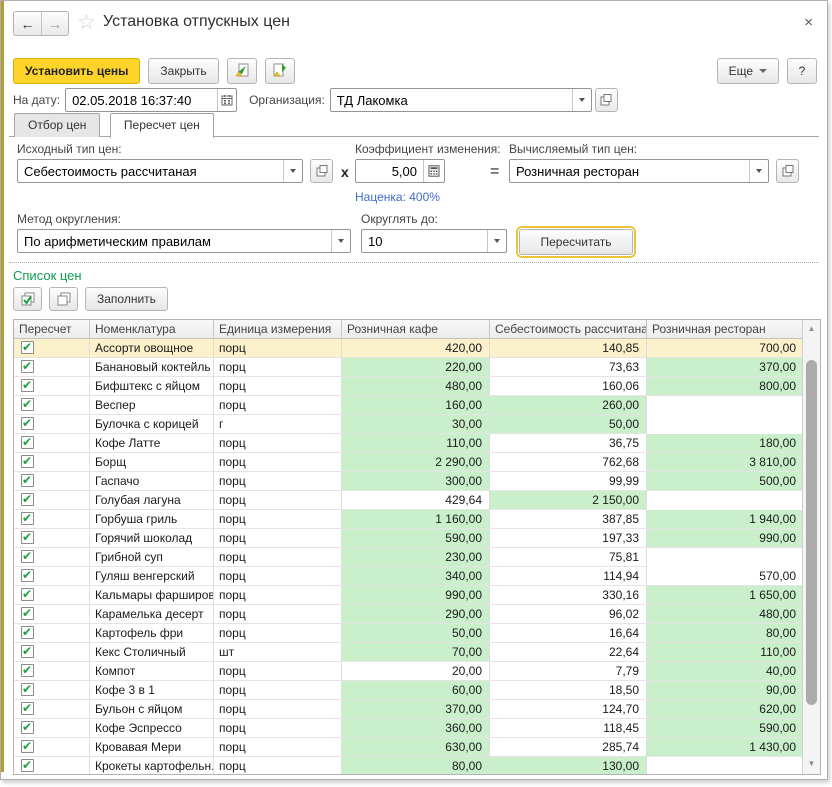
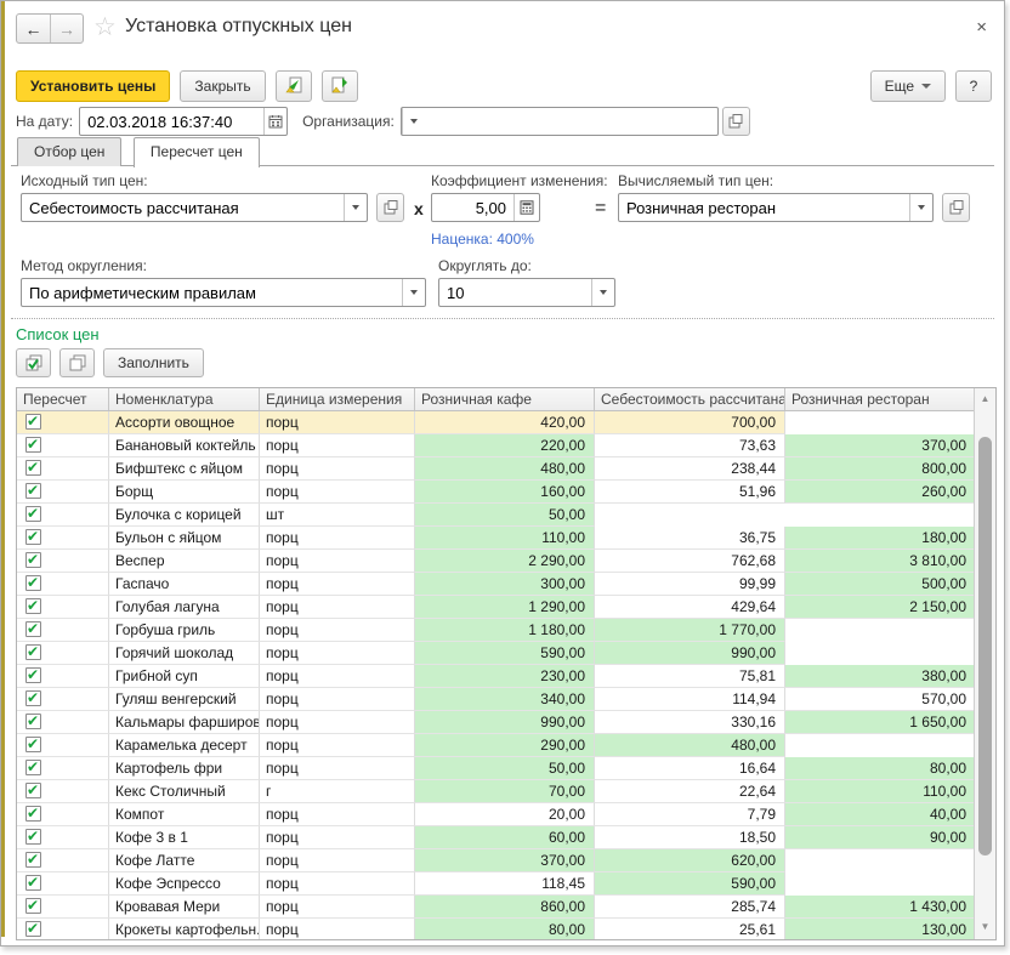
  ←
  →
  ☆
  Установка отпускных цен
  ×
  Установить цены
  Закрыть
  Еще
  ?
  На дату:
- 02.05.2018 16:37:40
+ 02.03.2018 16:37:40
  Организация:
- ТД Лакомка
  Отбор цен Пересчет цен
  Исходный тип цен:
  Себестоимость рассчитаная
  x
  Коэффициент изменения:
  5,00
  Наценка: 400%
  =
  Вычисляемый тип цен:
  Розничная ресторан
  Метод округления:
  По арифметическим правилам
  Округлять до:
  10
- Пересчитать
  Список цен
  Заполнить
  Пересчет
  Номенклатура
  Единица измерения
  Розничная кафе
  Себестоимость рассчитана
  Розничная ресторан
  ✔
  Ассорти овощное
  порц
  420,00
- 140,85
  700,00
  ✔
  Банановый коктейль
  порц
  220,00
  73,63
  370,00
  ✔
  Бифштекс с яйцом
  порц
  480,00
- 160,06
+ 238,44
  800,00
  ✔
- Веспер
+ Борщ
  порц
  160,00
+ 51,96
  260,00
  ✔
  Булочка с корицей
- г
+ шт
- 30,00
  50,00
  ✔
- Кофе Латте
+ Бульон с яйцом
  порц
  110,00
  36,75
  180,00
  ✔
- Борщ
+ Веспер
  порц
  2 290,00
  762,68
  3 810,00
  ✔
  Гаспачо
  порц
  300,00
  99,99
  500,00
  ✔
  Голубая лагуна
  порц
+ 1 290,00
  429,64
  2 150,00
  ✔
  Горбуша гриль
  порц
- 1 160,00
+ 1 180,00
- 387,85
- 1 940,00
+ 1 770,00
  ✔
  Горячий шоколад
  порц
  590,00
- 197,33
  990,00
  ✔
  Грибной суп
  порц
  230,00
  75,81
+ 380,00
  ✔
  Гуляш венгерский
  порц
  340,00
  114,94
  570,00
  ✔
  Кальмары фарширов
  порц
  990,00
  330,16
  1 650,00
  ✔
  Карамелька десерт
  порц
  290,00
- 96,02
  480,00
  ✔
  Картофель фри
  порц
  50,00
  16,64
  80,00
  ✔
  Кекс Столичный
- шт
+ г
  70,00
  22,64
  110,00
  ✔
  Компот
  порц
  20,00
  7,79
  40,00
  ✔
  Кофе 3 в 1
  порц
  60,00
  18,50
  90,00
  ✔
- Бульон с яйцом
+ Кофе Латте
  порц
  370,00
- 124,70
  620,00
  ✔
  Кофе Эспрессо
  порц
- 360,00
  118,45
  590,00
  ✔
  Кровавая Мери
  порц
- 630,00
+ 860,00
  285,74
  1 430,00
  ✔
  Крокеты картофельн.
  порц
  80,00
+ 25,61
  130,00
  ▲
  ▼
